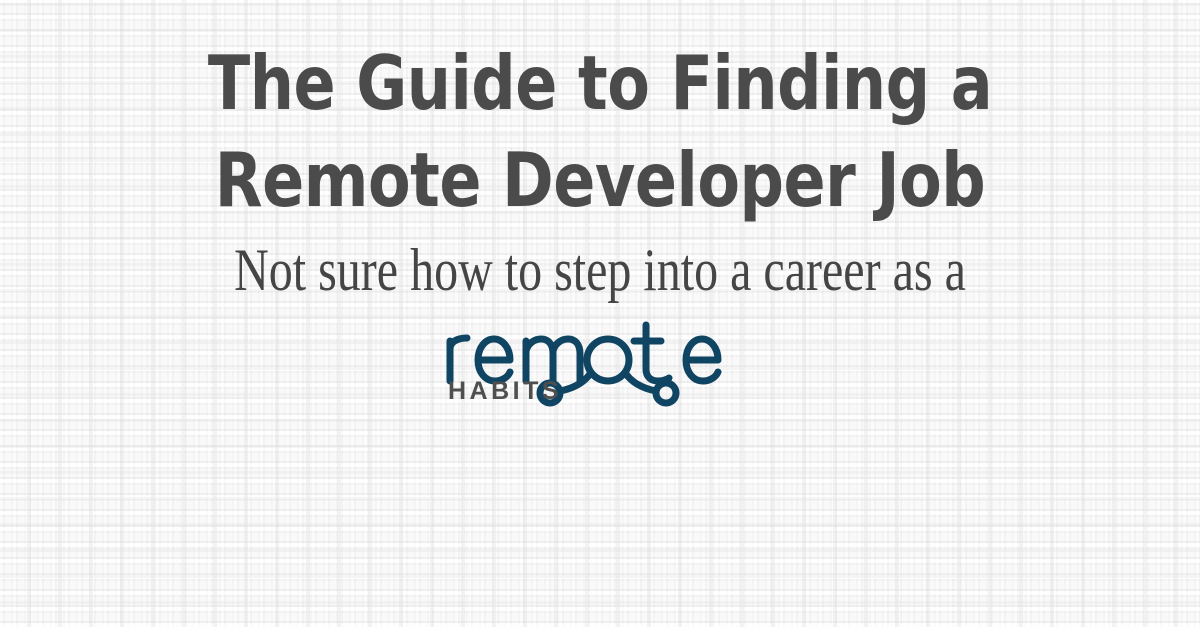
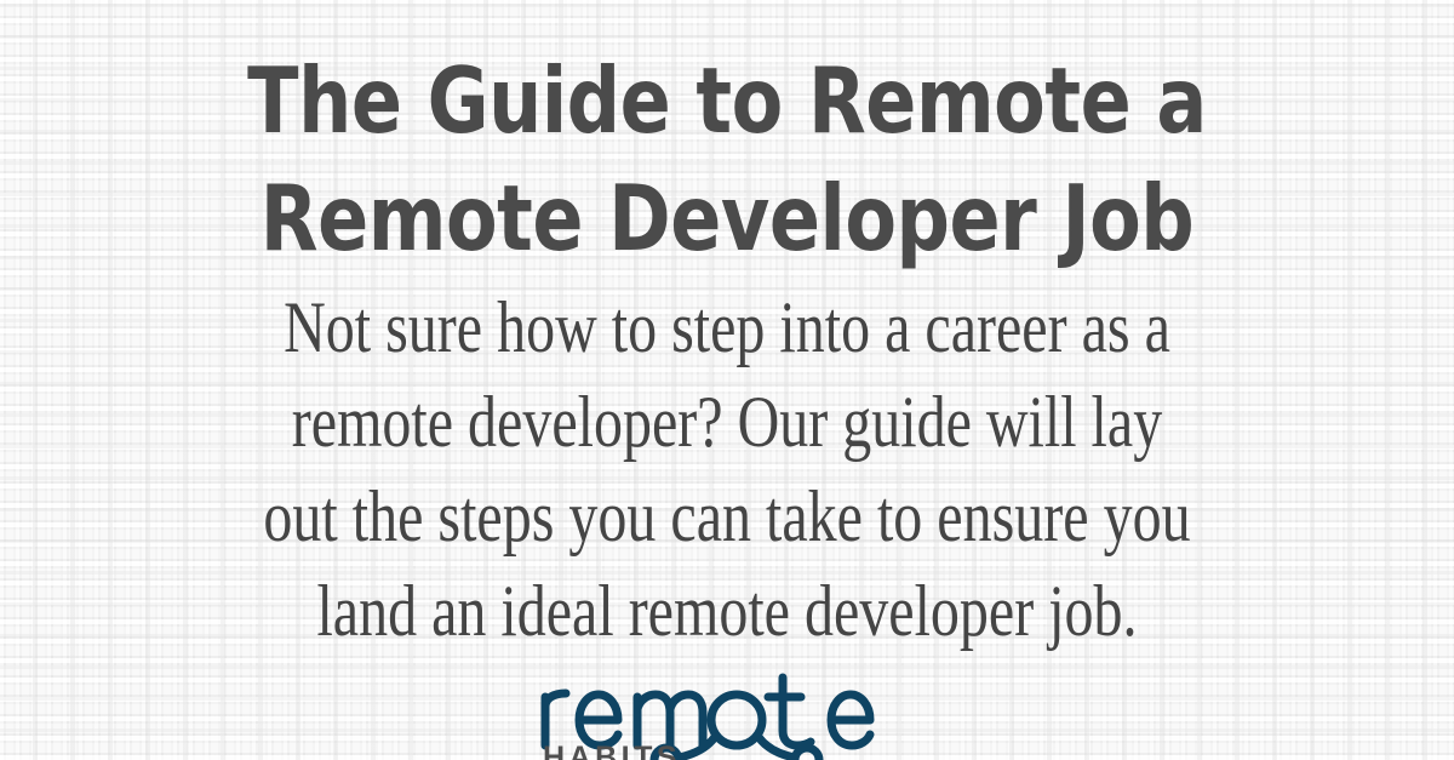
- The Guide to Finding a
+ The Guide to Remote a
  Remote Developer Job
  Not sure how to step into a career as a
+ remote developer? Our guide will lay
+ out the steps you can take to ensure you
+ land an ideal remote developer job.
  HABITS
